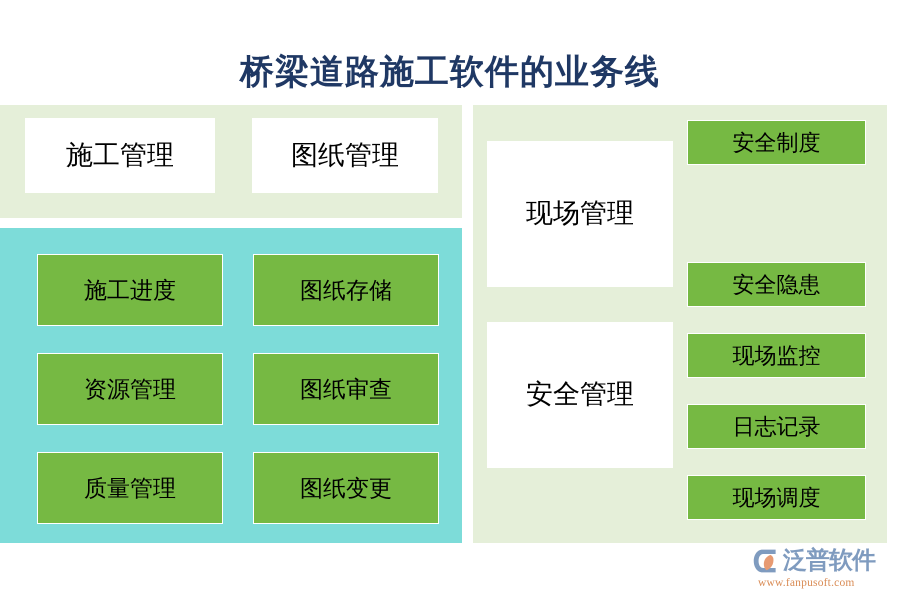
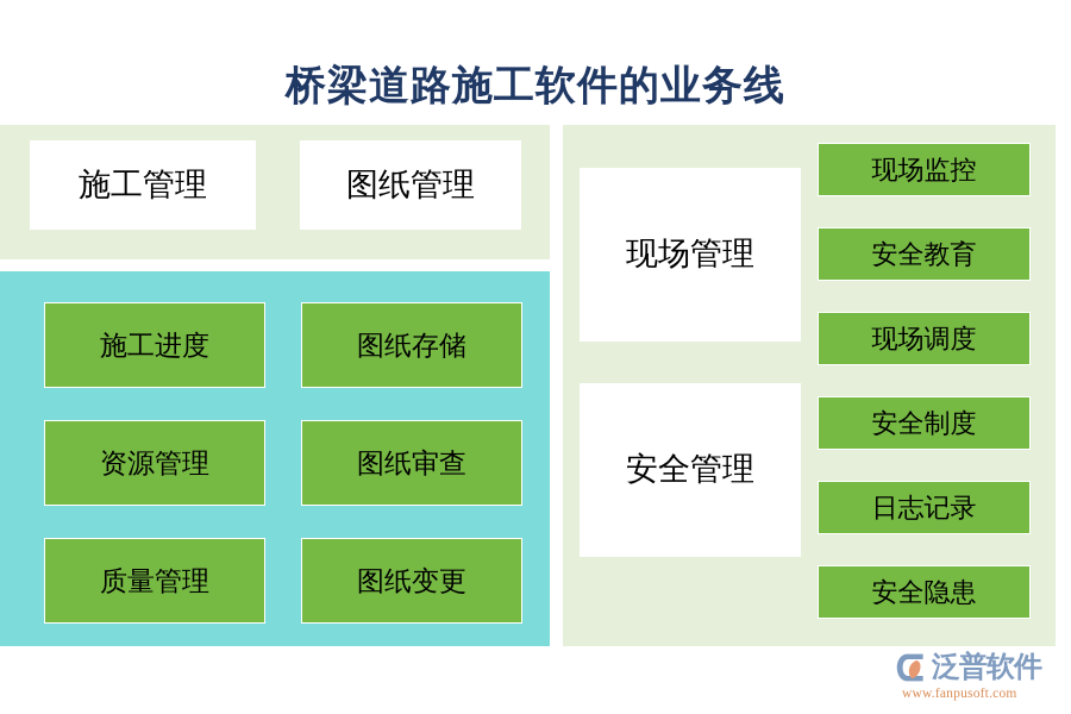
  桥梁道路施工软件的业务线
  施工管理
  图纸管理
  施工进度
  图纸存储
  资源管理
  图纸审查
  质量管理
  图纸变更
  现场管理
- 安全制度
+ 现场监控
+ 安全教育
- 安全隐患
+ 现场调度
  安全管理
- 现场监控
+ 安全制度
  日志记录
- 现场调度
+ 安全隐患
  泛普软件
  www.fanpusoft.com
